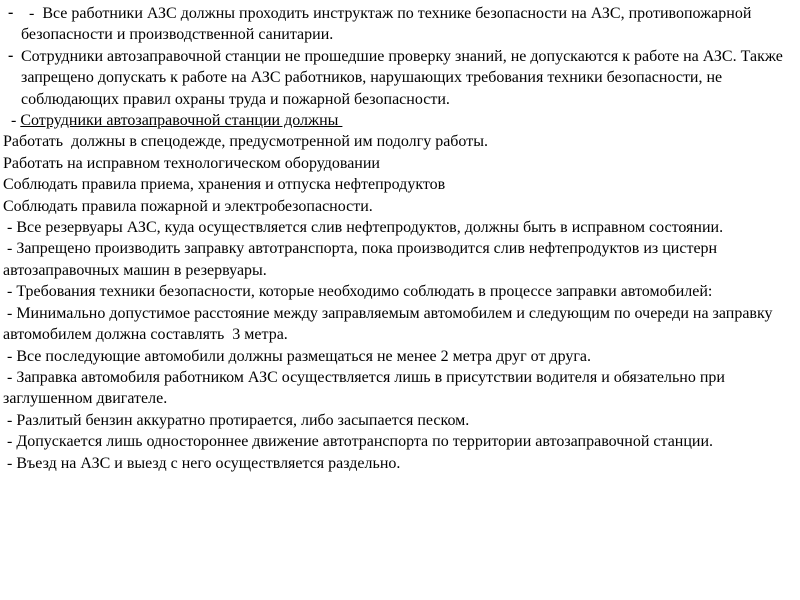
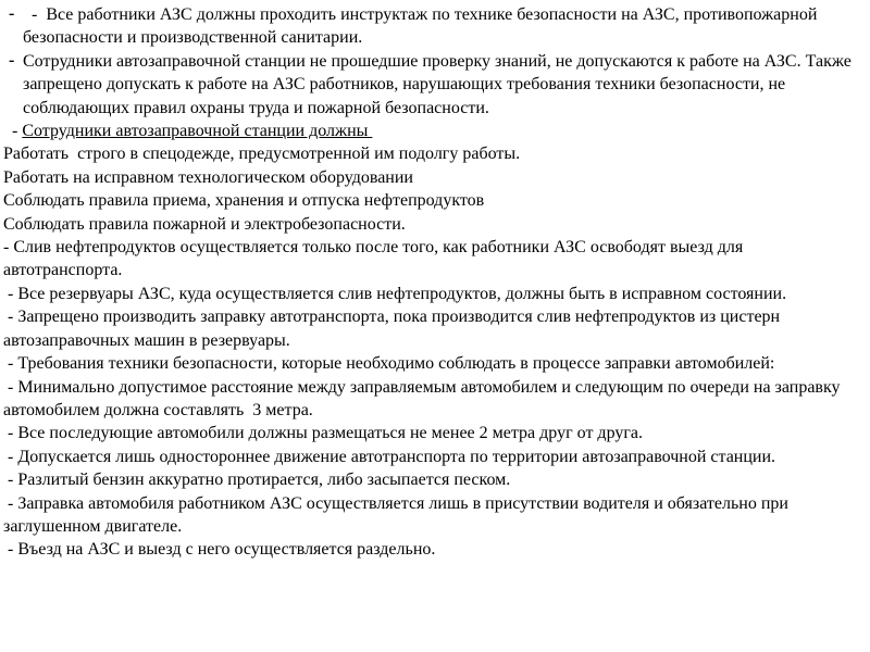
  -
  - Все работники АЗС должны проходить инструктаж по технике безопасности на АЗС, противопожарной безопасности и производственной санитарии.
  -
  Сотрудники автозаправочной станции не прошедшие проверку знаний, не допускаются к работе на АЗС. Также запрещено допускать к работе на АЗС работников, нарушающих требования техники безопасности, не соблюдающих правил охраны труда и пожарной безопасности.
  - Сотрудники автозаправочной станции должны
- Работать должны в спецодежде, предусмотренной им подолгу работы.
+ Работать строго в спецодежде, предусмотренной им подолгу работы.
  Работать на исправном технологическом оборудовании
  Соблюдать правила приема, хранения и отпуска нефтепродуктов
  Соблюдать правила пожарной и электробезопасности.
+ - Слив нефтепродуктов осуществляется только после того, как работники АЗС освободят выезд для автотранспорта.
  - Все резервуары АЗС, куда осуществляется слив нефтепродуктов, должны быть в исправном состоянии.
  - Запрещено производить заправку автотранспорта, пока производится слив нефтепродуктов из цистерн автозаправочных машин в резервуары.
  - Требования техники безопасности, которые необходимо соблюдать в процессе заправки автомобилей:
  - Минимально допустимое расстояние между заправляемым автомобилем и следующим по очереди на заправку автомобилем должна составлять 3 метра.
  - Все последующие автомобили должны размещаться не менее 2 метра друг от друга.
- - Заправка автомобиля работником АЗС осуществляется лишь в присутствии водителя и обязательно при заглушенном двигателе.
+ - Допускается лишь одностороннее движение автотранспорта по территории автозаправочной станции.
  - Разлитый бензин аккуратно протирается, либо засыпается песком.
- - Допускается лишь одностороннее движение автотранспорта по территории автозаправочной станции.
+ - Заправка автомобиля работником АЗС осуществляется лишь в присутствии водителя и обязательно при заглушенном двигателе.
  - Въезд на АЗС и выезд с него осуществляется раздельно.
